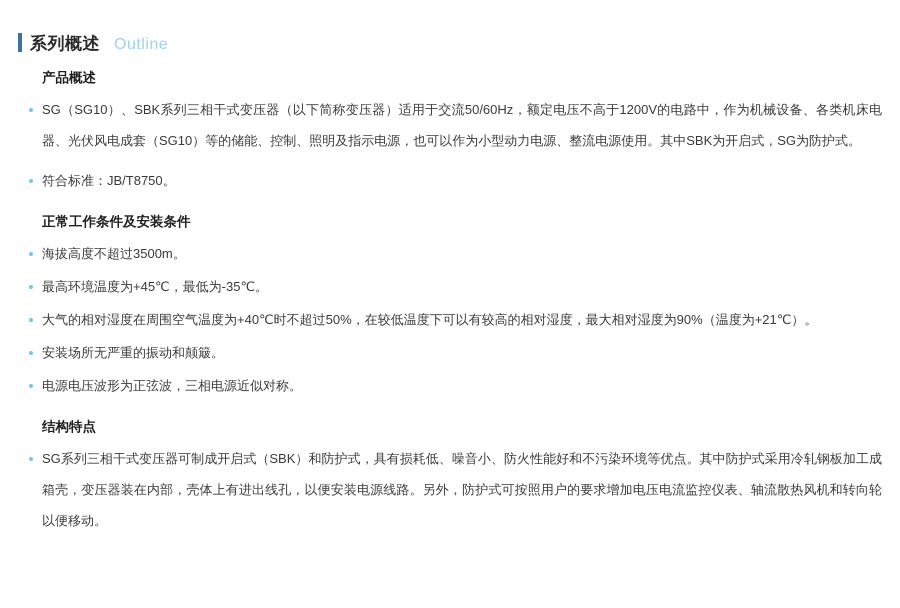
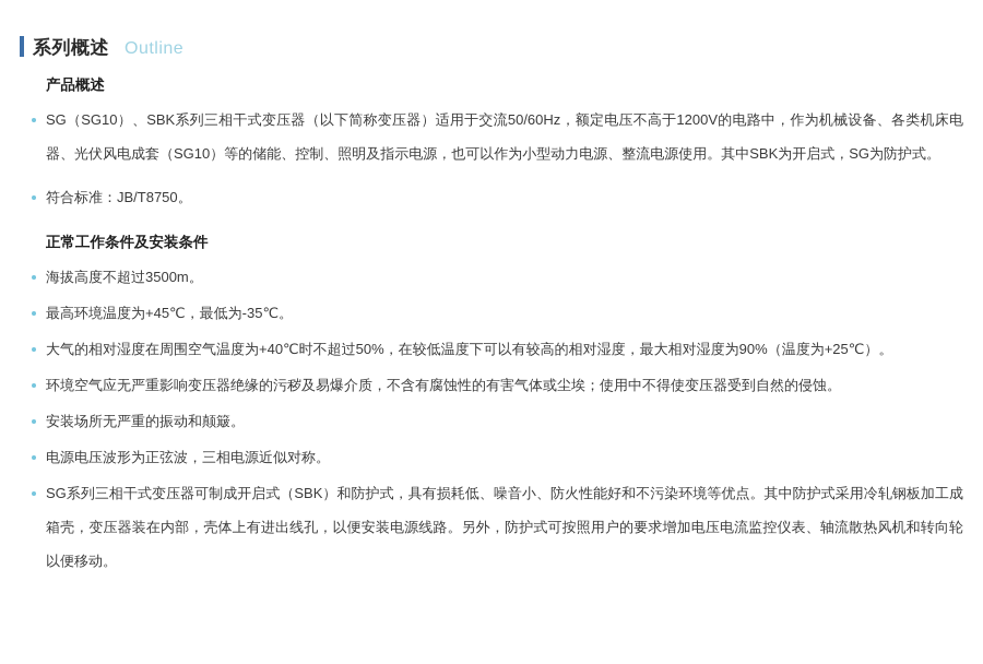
  系列概述
  Outline
  产品概述
  SG（SG10）、SBK系列三相干式变压器（以下简称变压器）适用于交流50/60Hz，额定电压不高于1200V的电路中，作为机械设备、各类机床电器、光伏风电成套（SG10）等的储能、控制、照明及指示电源，也可以作为小型动力电源、整流电源使用。其中SBK为开启式，SG为防护式。
  符合标准：JB/T8750。
  正常工作条件及安装条件
  海拔高度不超过3500m。
  最高环境温度为+45℃，最低为-35℃。
- 大气的相对湿度在周围空气温度为+40℃时不超过50%，在较低温度下可以有较高的相对湿度，最大相对湿度为90%（温度为+21℃）。
+ 大气的相对湿度在周围空气温度为+40℃时不超过50%，在较低温度下可以有较高的相对湿度，最大相对湿度为90%（温度为+25℃）。
+ 环境空气应无严重影响变压器绝缘的污秽及易爆介质，不含有腐蚀性的有害气体或尘埃；使用中不得使变压器受到自然的侵蚀。
  安装场所无严重的振动和颠簸。
  电源电压波形为正弦波，三相电源近似对称。
- 结构特点
  SG系列三相干式变压器可制成开启式（SBK）和防护式，具有损耗低、噪音小、防火性能好和不污染环境等优点。其中防护式采用冷轧钢板加工成箱壳，变压器装在内部，壳体上有进出线孔，以便安装电源线路。另外，防护式可按照用户的要求增加电压电流监控仪表、轴流散热风机和转向轮以便移动。
